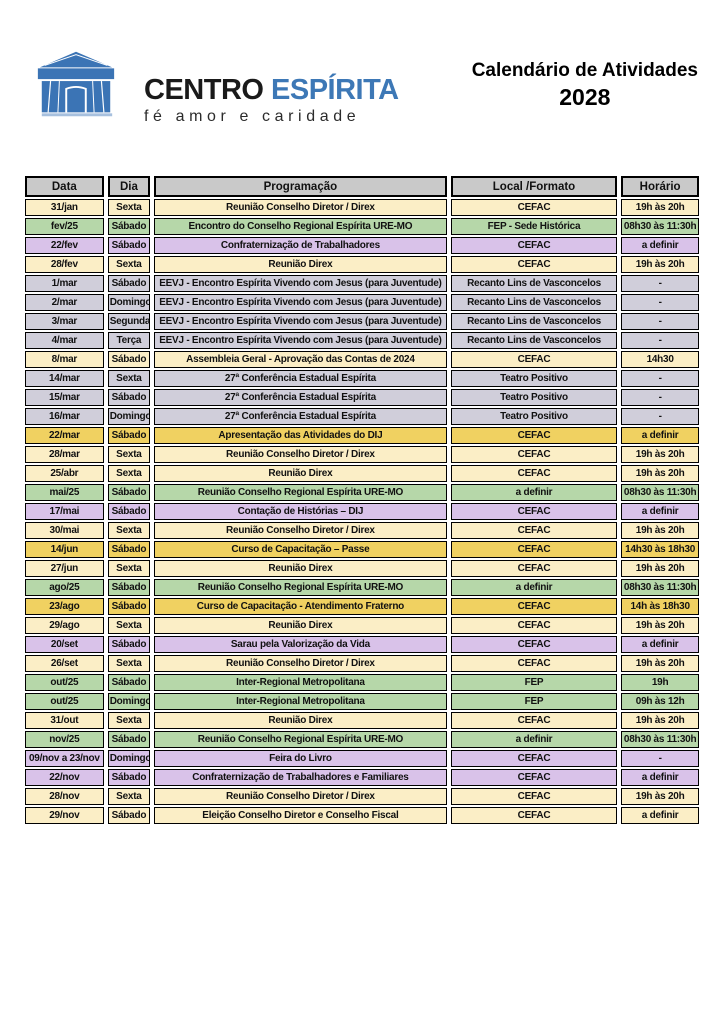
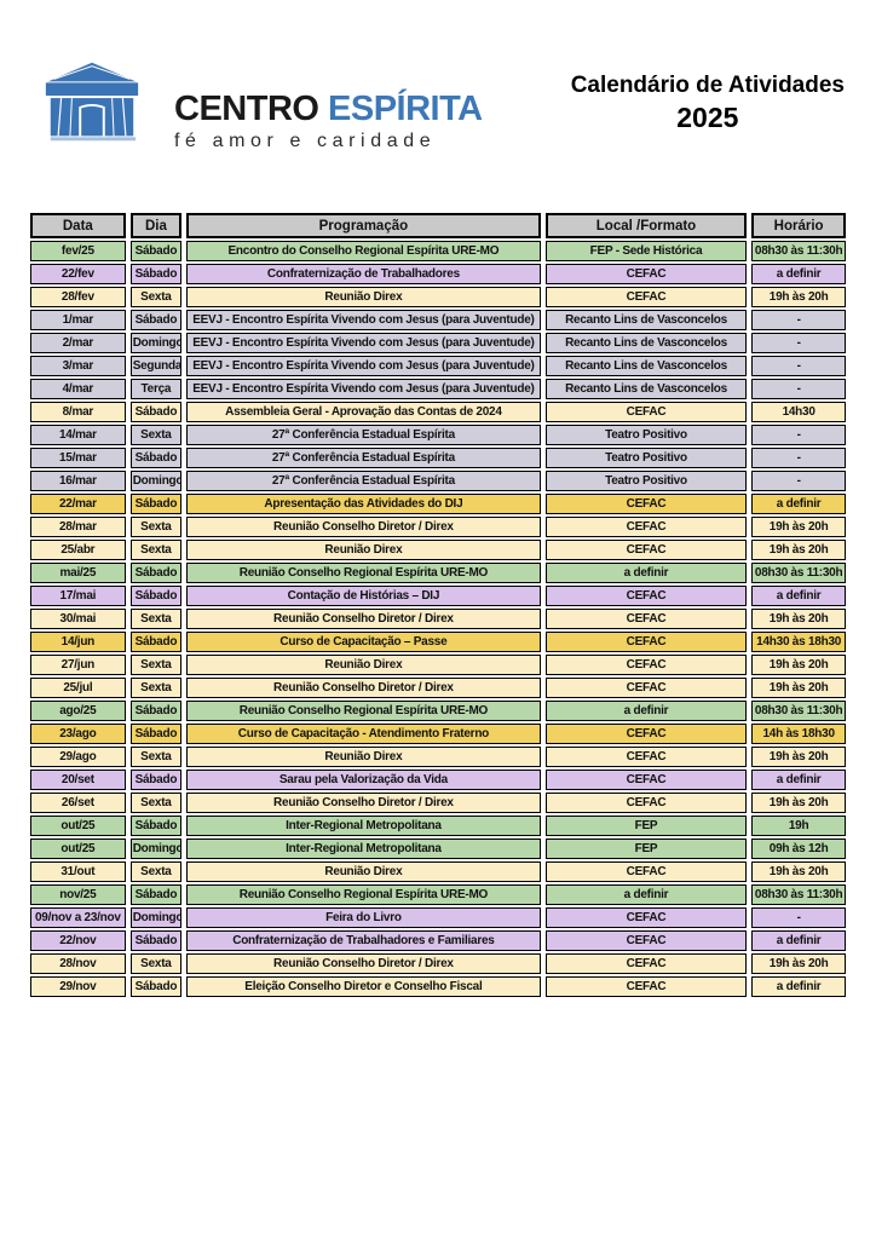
  CENTRO ESPÍRITA
  fé amor e caridade
  Calendário de Atividades
- 2028
+ 2025
  Data	Dia	Programação	Local /Formato	Horário
- 31/jan	Sexta	Reunião Conselho Diretor / Direx	CEFAC	19h às 20h
  fev/25	Sábado	Encontro do Conselho Regional Espírita URE-MO	FEP - Sede Histórica	08h30 às 11:30h
  22/fev	Sábado	Confraternização de Trabalhadores	CEFAC	a definir
  28/fev	Sexta	Reunião Direx	CEFAC	19h às 20h
  1/mar	Sábado	EEVJ - Encontro Espírita Vivendo com Jesus (para Juventude)	Recanto Lins de Vasconcelos	-
  2/mar	Domingo	EEVJ - Encontro Espírita Vivendo com Jesus (para Juventude)	Recanto Lins de Vasconcelos	-
  3/mar	Segunda	EEVJ - Encontro Espírita Vivendo com Jesus (para Juventude)	Recanto Lins de Vasconcelos	-
  4/mar	Terça	EEVJ - Encontro Espírita Vivendo com Jesus (para Juventude)	Recanto Lins de Vasconcelos	-
  8/mar	Sábado	Assembleia Geral - Aprovação das Contas de 2024	CEFAC	14h30
  14/mar	Sexta	27ª Conferência Estadual Espírita	Teatro Positivo	-
  15/mar	Sábado	27ª Conferência Estadual Espírita	Teatro Positivo	-
  16/mar	Domingo	27ª Conferência Estadual Espírita	Teatro Positivo	-
  22/mar	Sábado	Apresentação das Atividades do DIJ	CEFAC	a definir
  28/mar	Sexta	Reunião Conselho Diretor / Direx	CEFAC	19h às 20h
  25/abr	Sexta	Reunião Direx	CEFAC	19h às 20h
  mai/25	Sábado	Reunião Conselho Regional Espírita URE-MO	a definir	08h30 às 11:30h
  17/mai	Sábado	Contação de Histórias – DIJ	CEFAC	a definir
  30/mai	Sexta	Reunião Conselho Diretor / Direx	CEFAC	19h às 20h
  14/jun	Sábado	Curso de Capacitação – Passe	CEFAC	14h30 às 18h30
  27/jun	Sexta	Reunião Direx	CEFAC	19h às 20h
+ 25/jul	Sexta	Reunião Conselho Diretor / Direx	CEFAC	19h às 20h
  ago/25	Sábado	Reunião Conselho Regional Espírita URE-MO	a definir	08h30 às 11:30h
  23/ago	Sábado	Curso de Capacitação - Atendimento Fraterno	CEFAC	14h às 18h30
  29/ago	Sexta	Reunião Direx	CEFAC	19h às 20h
  20/set	Sábado	Sarau pela Valorização da Vida	CEFAC	a definir
  26/set	Sexta	Reunião Conselho Diretor / Direx	CEFAC	19h às 20h
  out/25	Sábado	Inter-Regional Metropolitana	FEP	19h
  out/25	Domingo	Inter-Regional Metropolitana	FEP	09h às 12h
  31/out	Sexta	Reunião Direx	CEFAC	19h às 20h
  nov/25	Sábado	Reunião Conselho Regional Espírita URE-MO	a definir	08h30 às 11:30h
  09/nov a 23/nov	Domingo	Feira do Livro	CEFAC	-
  22/nov	Sábado	Confraternização de Trabalhadores e Familiares	CEFAC	a definir
  28/nov	Sexta	Reunião Conselho Diretor / Direx	CEFAC	19h às 20h
  29/nov	Sábado	Eleição Conselho Diretor e Conselho Fiscal	CEFAC	a definir
